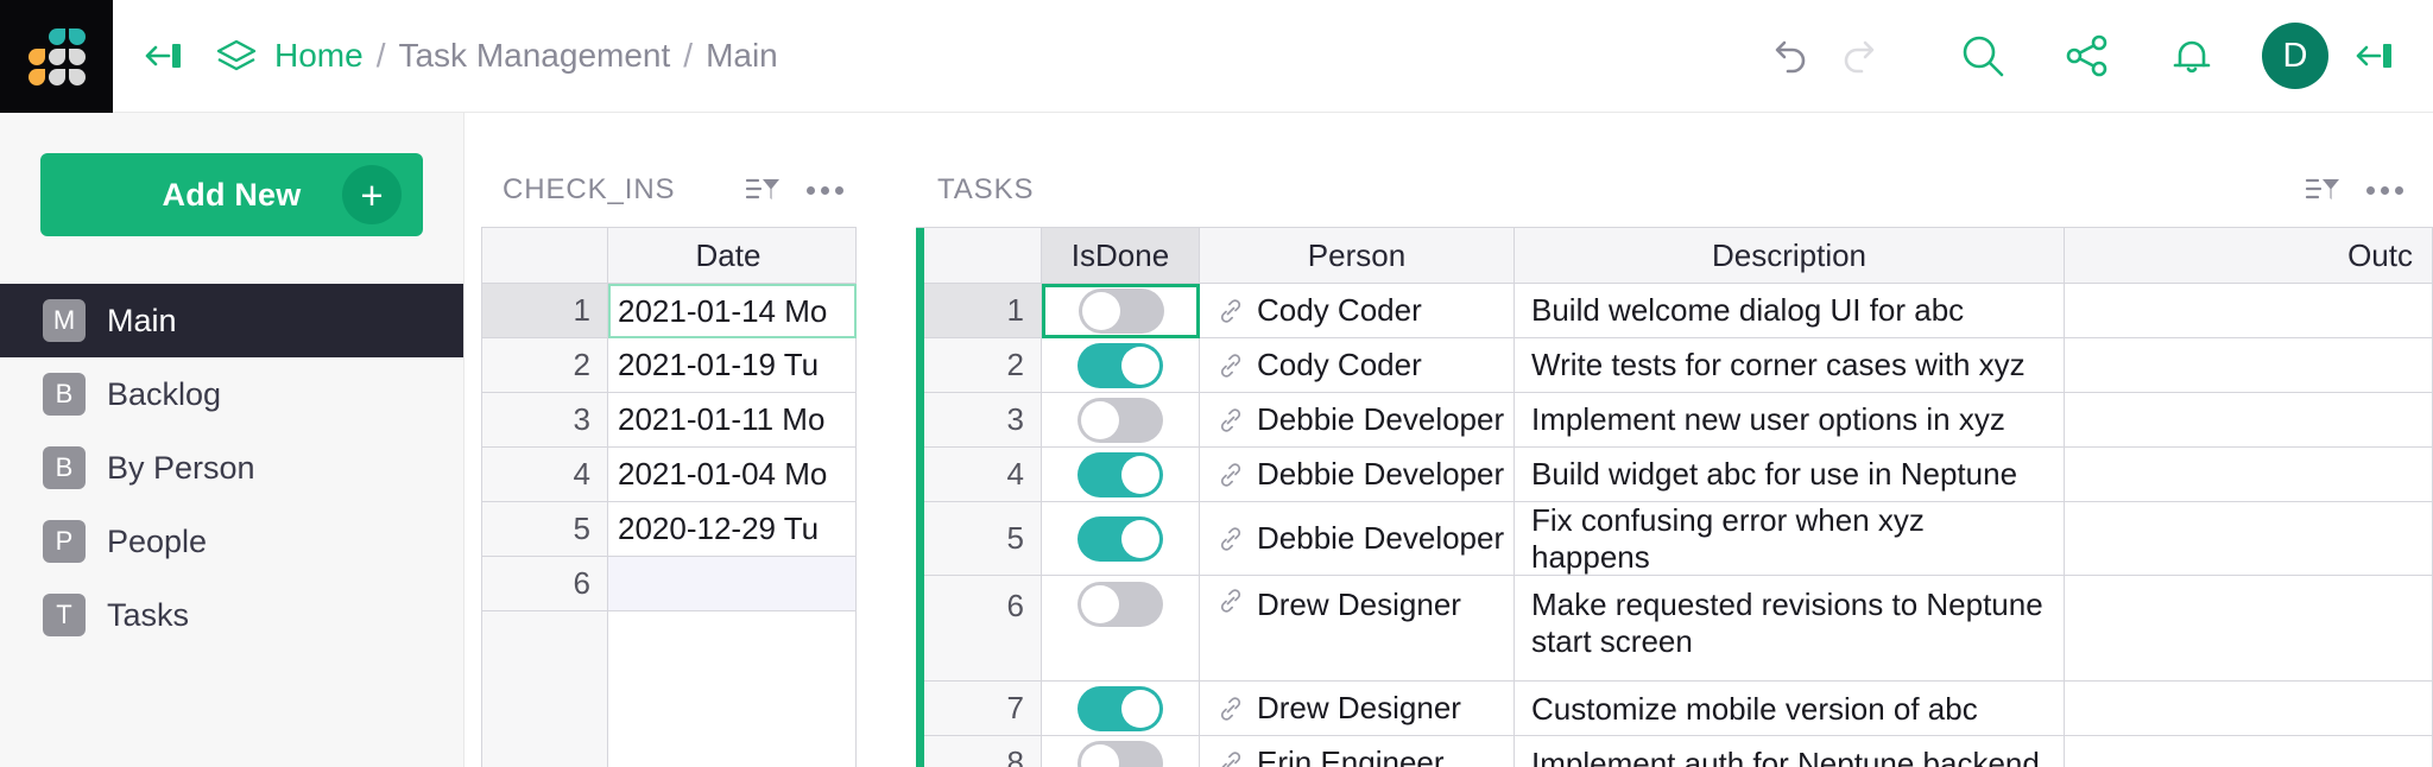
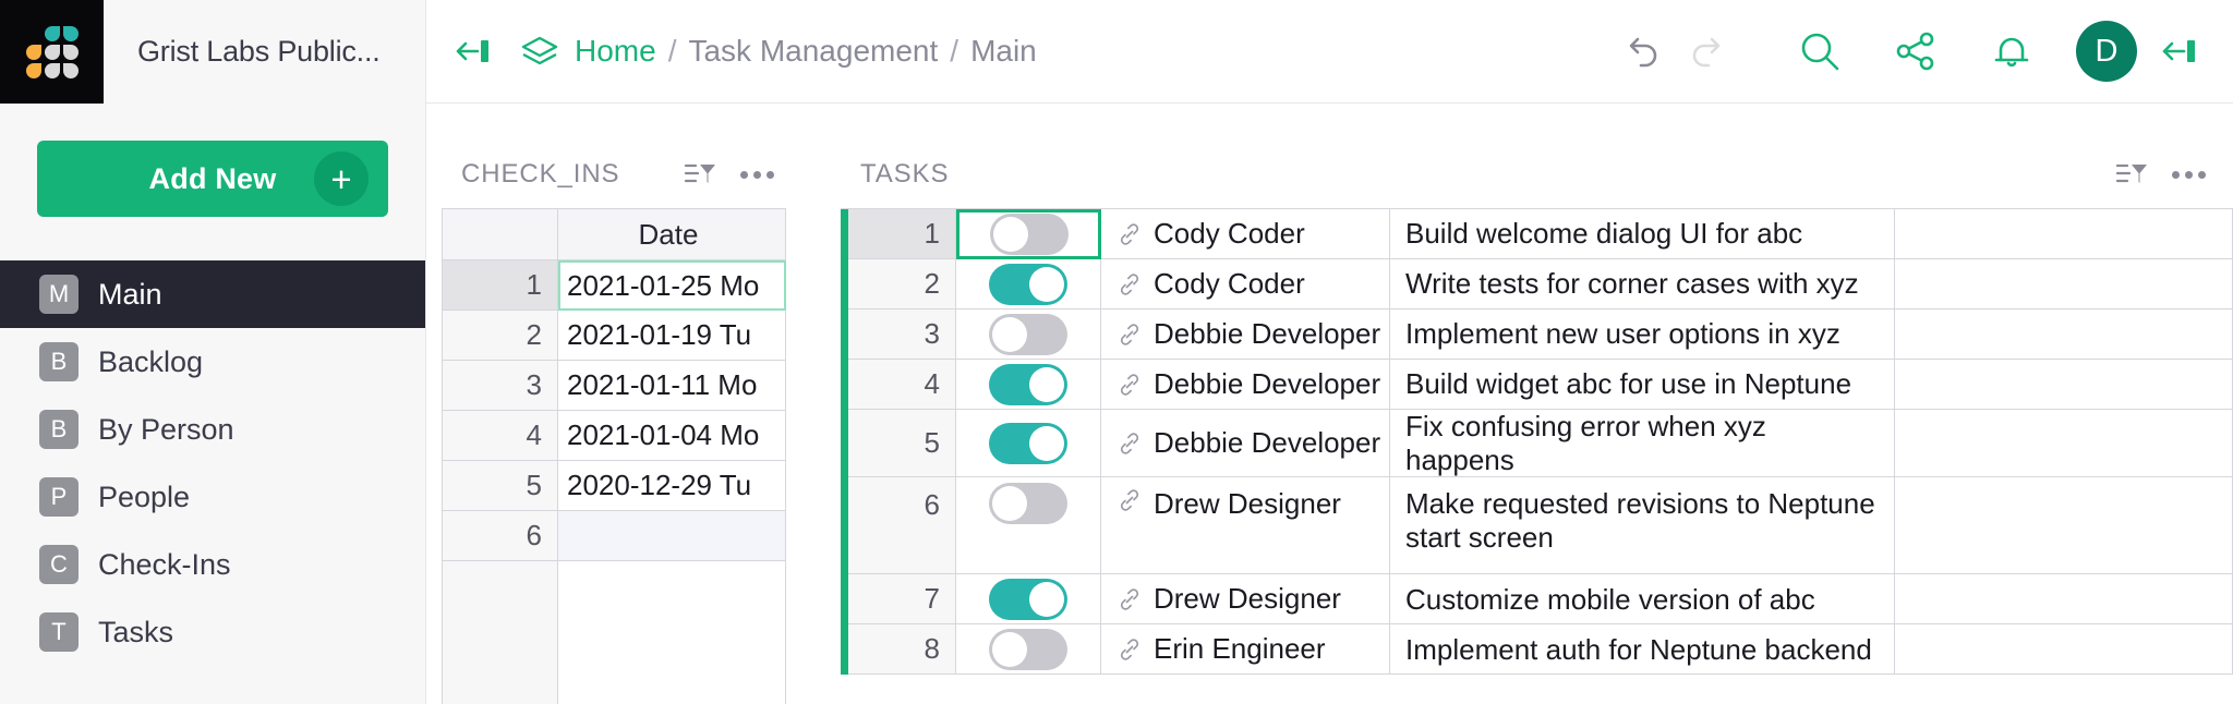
+ Grist Labs Public...
  Home
  /
  Task Management
  /
  Main
  D
  Add New
  +
  M
  Main
  B
  Backlog
  B
  By Person
  P
  People
+ C
+ Check-Ins
  T
  Tasks
  CHECK_INS
  Date
  1
- 2021-01-14 Mo
+ 2021-01-25 Mo
  2
  2021-01-19 Tu
  3
  2021-01-11 Mo
  4
  2021-01-04 Mo
  5
  2020-12-29 Tu
  6
  TASKS
- IsDone
- Person
- Description
- Outc
  1
  Cody Coder
  Build welcome dialog UI for abc
  2
  Cody Coder
  Write tests for corner cases with xyz
  3
  Debbie Developer
  Implement new user options in xyz
  4
  Debbie Developer
  Build widget abc for use in Neptune
  5
  Debbie Developer
  Fix confusing error when xyz happens
  6
  Drew Designer
  Make requested revisions to Neptune start screen
  7
  Drew Designer
  Customize mobile version of abc
  8
  Erin Engineer
  Implement auth for Neptune backend
